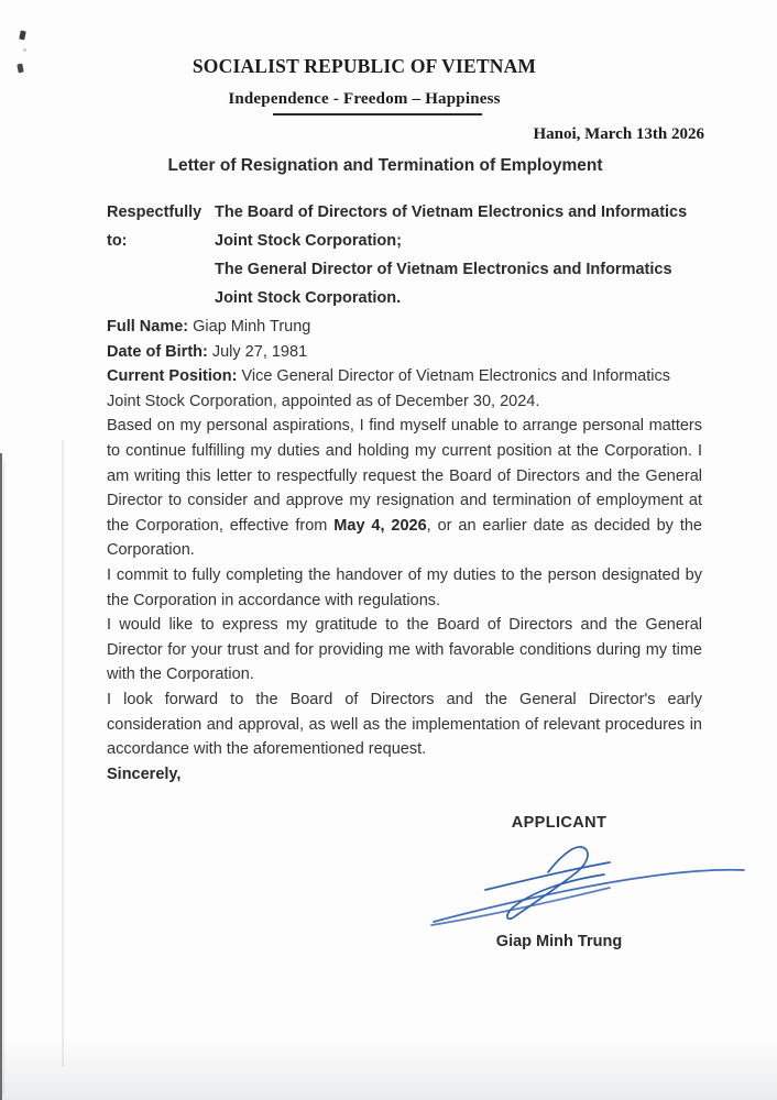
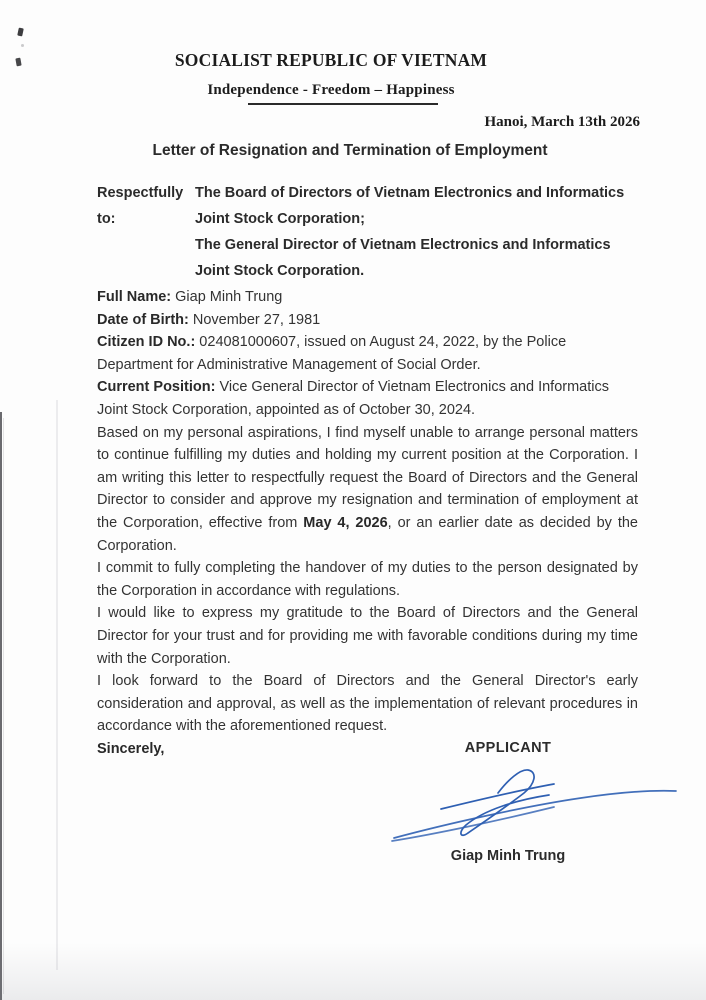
  SOCIALIST REPUBLIC OF VIETNAM
  Independence - Freedom – Happiness
  Hanoi, March 13th 2026
  Letter of Resignation and Termination of Employment
  Respectfully to:
  The Board of Directors of Vietnam Electronics and Informatics
  Joint Stock Corporation;
  The General Director of Vietnam Electronics and Informatics
  Joint Stock Corporation.
  Full Name: Giap Minh Trung
- Date of Birth: July 27, 1981
+ Date of Birth: November 27, 1981
+ Citizen ID No.: 024081000607, issued on August 24, 2022, by the Police Department for Administrative Management of Social Order.
- Current Position: Vice General Director of Vietnam Electronics and Informatics Joint Stock Corporation, appointed as of December 30, 2024.
+ Current Position: Vice General Director of Vietnam Electronics and Informatics Joint Stock Corporation, appointed as of October 30, 2024.
  Based on my personal aspirations, I find myself unable to arrange personal matters to continue fulfilling my duties and holding my current position at the Corporation. I am writing this letter to respectfully request the Board of Directors and the General Director to consider and approve my resignation and termination of employment at the Corporation, effective from May 4, 2026, or an earlier date as decided by the Corporation.
  I commit to fully completing the handover of my duties to the person designated by the Corporation in accordance with regulations.
  I would like to express my gratitude to the Board of Directors and the General Director for your trust and for providing me with favorable conditions during my time with the Corporation.
  I look forward to the Board of Directors and the General Director's early consideration and approval, as well as the implementation of relevant procedures in accordance with the aforementioned request.
  Sincerely,
  APPLICANT
  Giap Minh Trung
